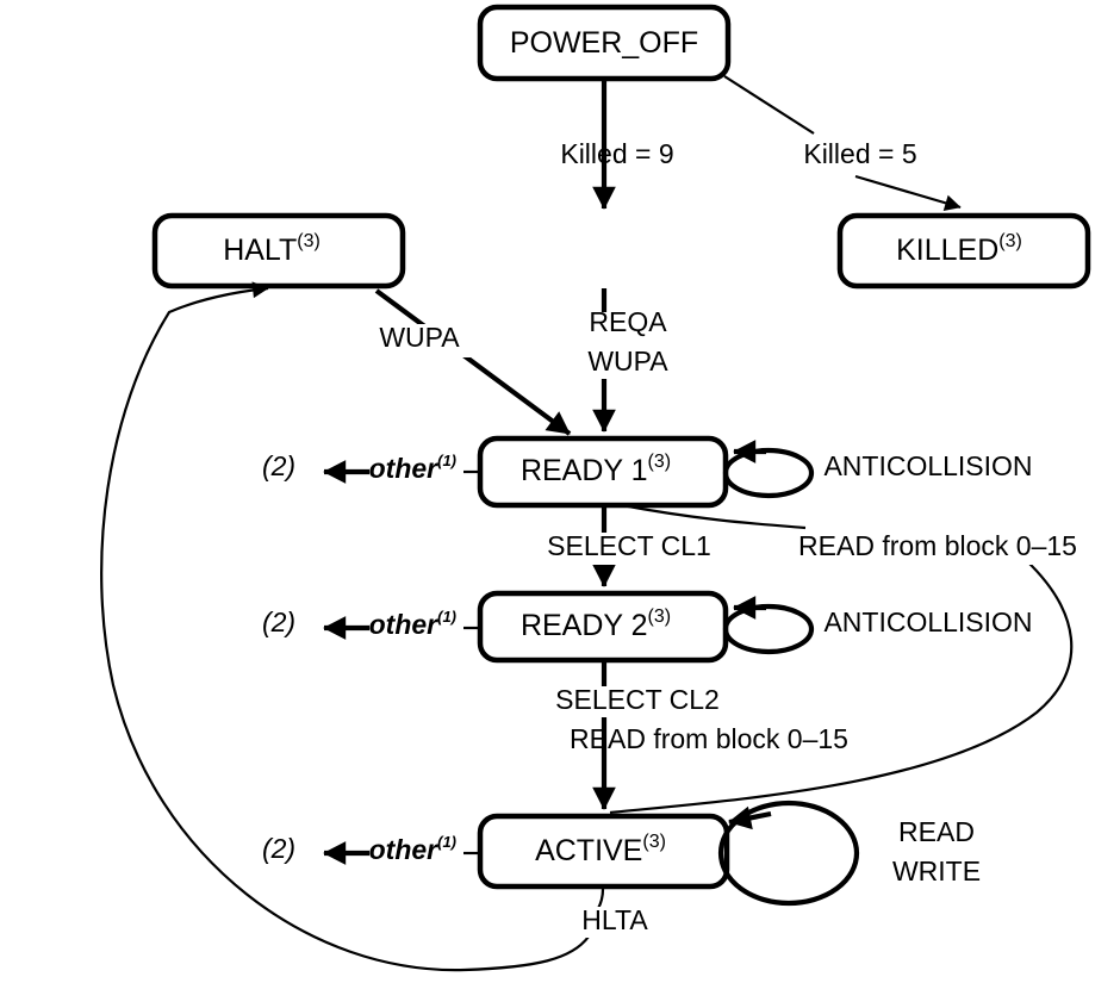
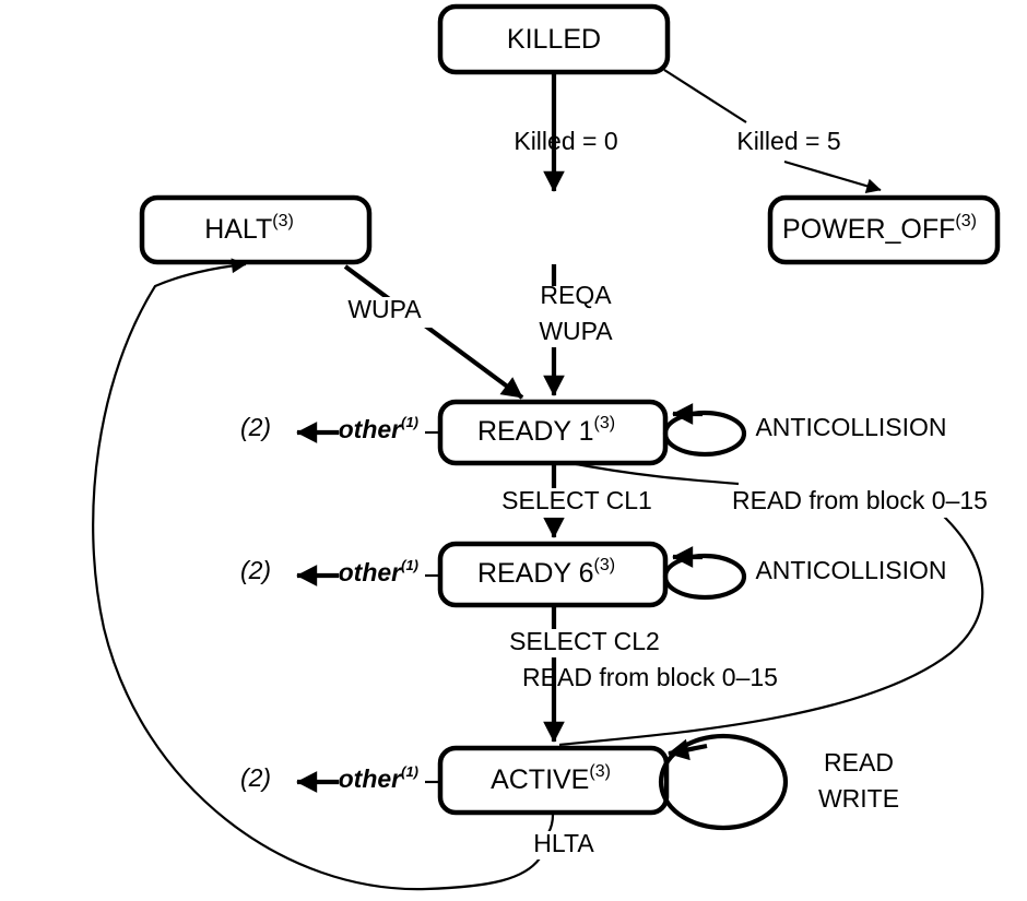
- POWER_OFF
+ KILLED
  HALT(3)
- KILLED(3)
+ POWER_OFF(3)
  READY 1(3)
- READY 2(3)
+ READY 6(3)
  ACTIVE(3)
- Killed = 9
+ Killed = 0
  Killed = 5
  REQA
  WUPA
  WUPA
  ANTICOLLISION
  ANTICOLLISION
  READ
  WRITE
  SELECT CL1
  READ from block 0–15
  SELECT CL2
  READ from block 0–15
  HLTA
  other(1)
  (2)
  other(1)
  (2)
  other(1)
  (2)
